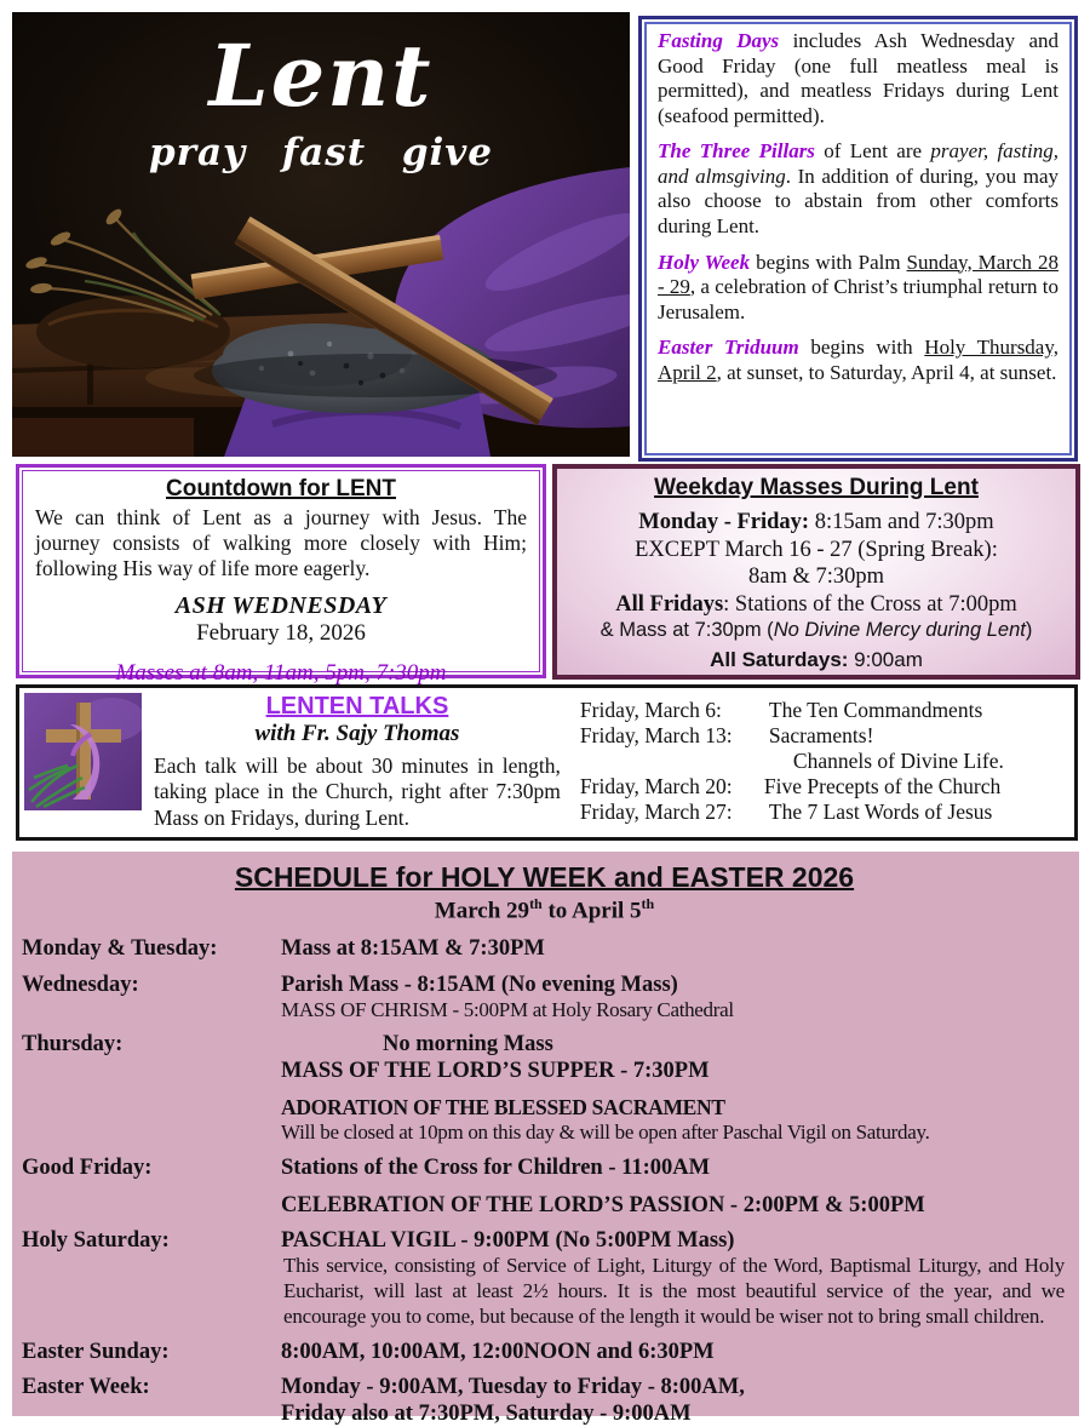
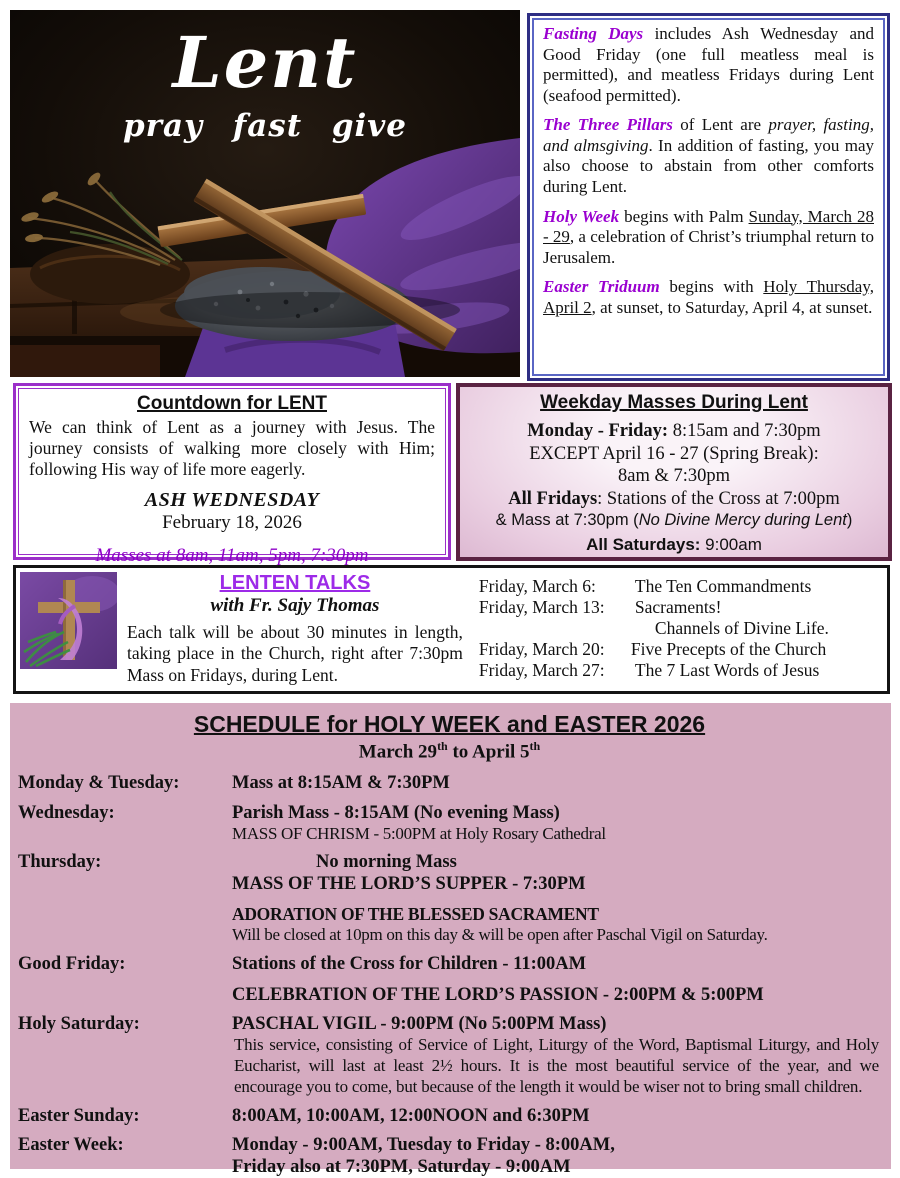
  Lent
  pray fast give
  Fasting Days includes Ash Wednesday and Good Friday (one full meatless meal is permitted), and meatless Fridays during Lent (seafood permitted).
- The Three Pillars of Lent are prayer, fasting, and almsgiving. In addition of during, you may also choose to abstain from other comforts during Lent.
+ The Three Pillars of Lent are prayer, fasting, and almsgiving. In addition of fasting, you may also choose to abstain from other comforts during Lent.
  Holy Week begins with Palm Sunday, March 28 - 29, a celebration of Christ’s triumphal return to Jerusalem.
  Easter Triduum begins with Holy Thursday, April 2, at sunset, to Saturday, April 4, at sunset.
  Countdown for LENT
  We can think of Lent as a journey with Jesus. The journey consists of walking more closely with Him; following His way of life more eagerly.
  ASH WEDNESDAY
  February 18, 2026
  Masses at 8am, 11am, 5pm, 7:30pm
  Weekday Masses During Lent
  Monday - Friday: 8:15am and 7:30pm
- EXCEPT March 16 - 27 (Spring Break):
+ EXCEPT April 16 - 27 (Spring Break):
  8am & 7:30pm
  All Fridays: Stations of the Cross at 7:00pm
  & Mass at 7:30pm (No Divine Mercy during Lent)
  All Saturdays: 9:00am
  LENTEN TALKS
  with Fr. Sajy Thomas
  Each talk will be about 30 minutes in length, taking place in the Church, right after 7:30pm Mass on Fridays, during Lent.
  Friday, March 6:
  The Ten Commandments
  Friday, March 13:
  Sacraments!
  Channels of Divine Life.
  Friday, March 20:
  Five Precepts of the Church
  Friday, March 27:
  The 7 Last Words of Jesus
  SCHEDULE for HOLY WEEK and EASTER 2026
  March 29th to April 5th
  Monday & Tuesday:
  Mass at 8:15AM & 7:30PM
  Wednesday:
  Parish Mass - 8:15AM (No evening Mass)
  MASS OF CHRISM - 5:00PM at Holy Rosary Cathedral
  Thursday:
  No morning Mass
  MASS OF THE LORD’S SUPPER - 7:30PM
  ADORATION OF THE BLESSED SACRAMENT
  Will be closed at 10pm on this day & will be open after Paschal Vigil on Saturday.
  Good Friday:
  Stations of the Cross for Children - 11:00AM
  CELEBRATION OF THE LORD’S PASSION - 2:00PM & 5:00PM
  Holy Saturday:
  PASCHAL VIGIL - 9:00PM (No 5:00PM Mass)
  This service, consisting of Service of Light, Liturgy of the Word, Baptismal Liturgy, and Holy Eucharist, will last at least 2½ hours. It is the most beautiful service of the year, and we encourage you to come, but because of the length it would be wiser not to bring small children.
  Easter Sunday:
  8:00AM, 10:00AM, 12:00NOON and 6:30PM
  Easter Week:
  Monday - 9:00AM, Tuesday to Friday - 8:00AM,
  Friday also at 7:30PM, Saturday - 9:00AM
